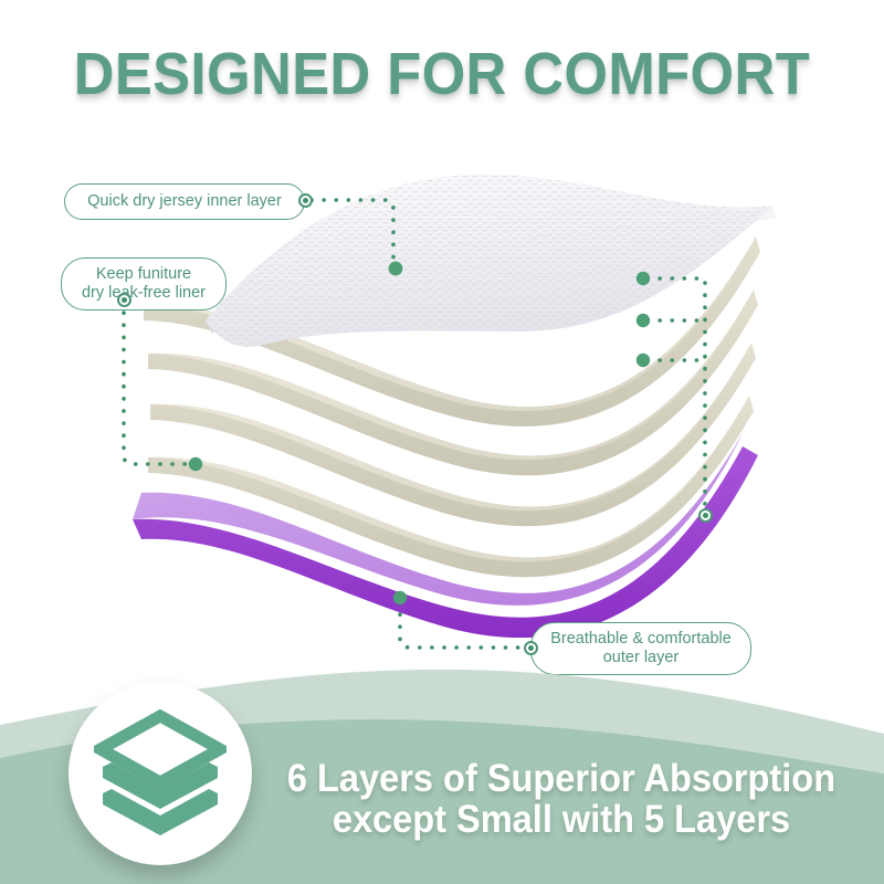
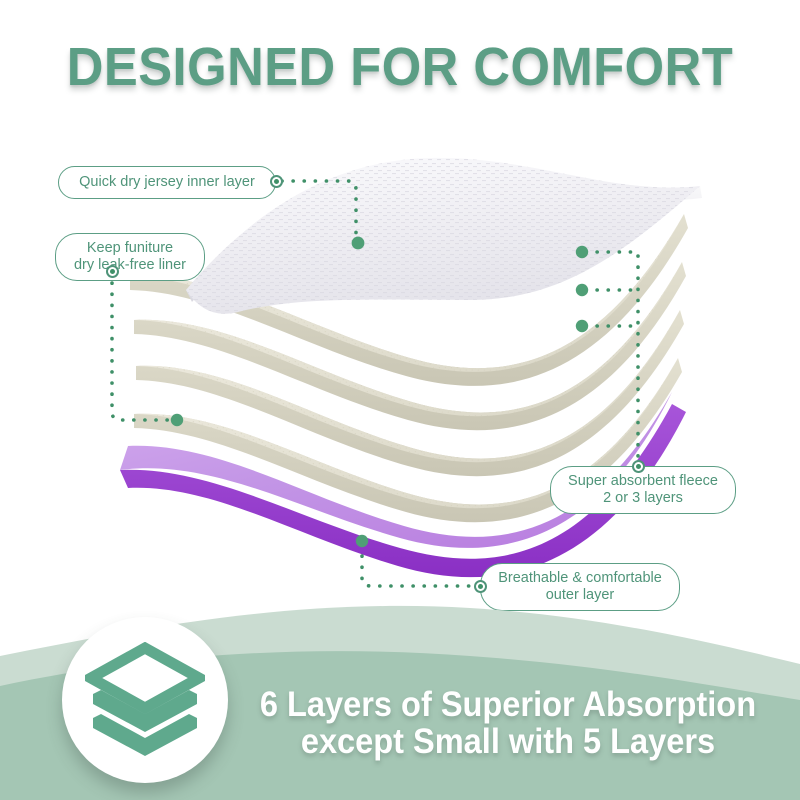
  DESIGNED FOR COMFORT
  Quick dry jersey inner layer
  Keep funiture
  dry lek-free liner
+ Super absorbent fleece
+ 2 or 3 layers
  Breathable & comfortable
  outer layer
  6 Layers of Superior Absorption
  except Small with 5 Layers
